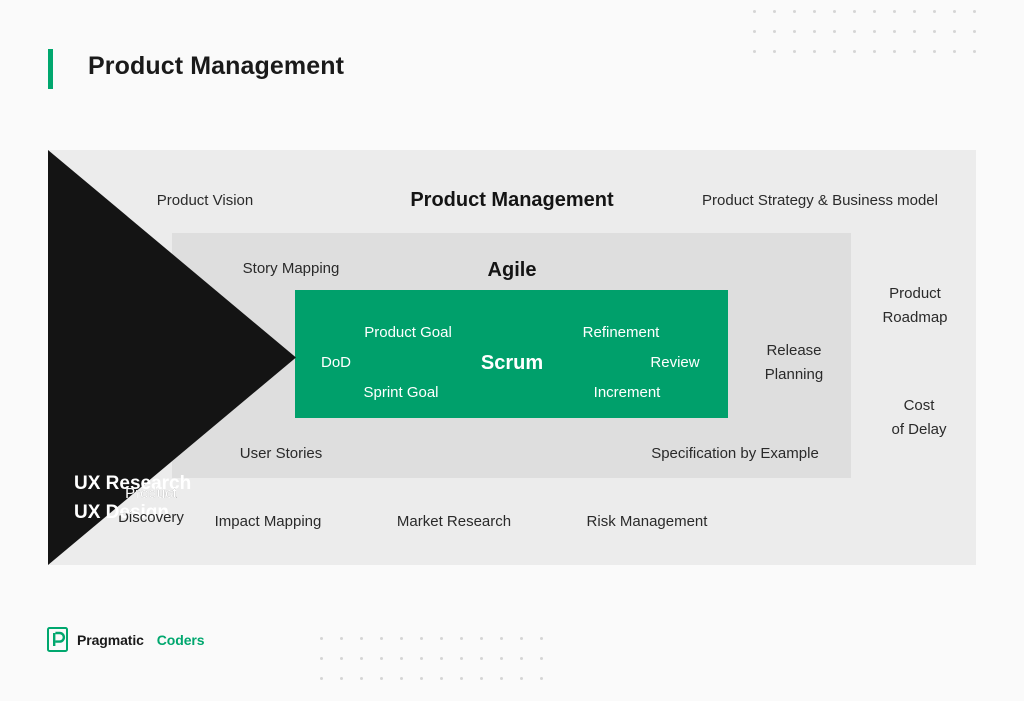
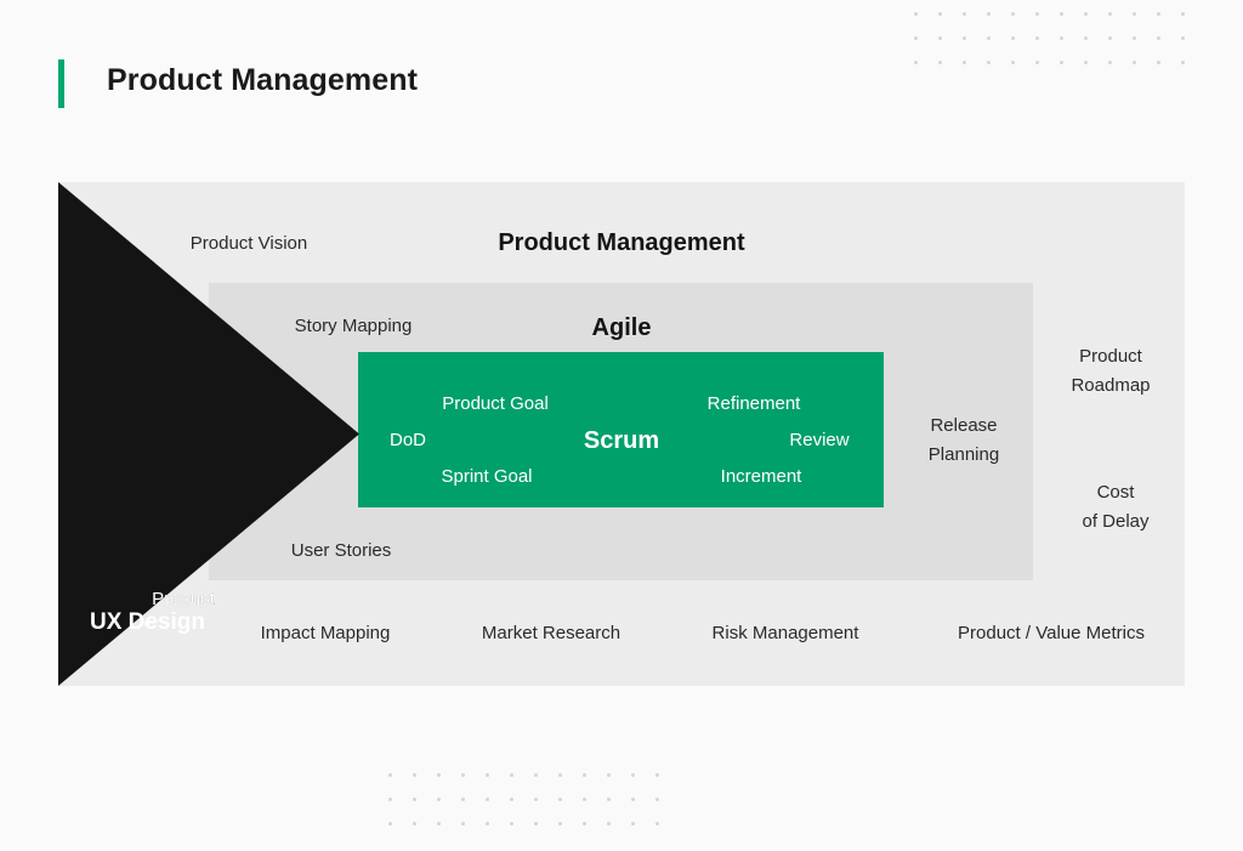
  Product Management
- UX Research
  UX Design
  Product Management
  Product Vision
- Product Strategy & Business model
  Product
  Roadmap
  Cost
  of Delay
  Product
- Discovery
  Impact Mapping
  Market Research
  Risk Management
+ Product / Value Metrics
  Agile
  Story Mapping
  Release
  Planning
  User Stories
- Specification by Example
  Scrum
  Product Goal
  DoD
  Sprint Goal
  Refinement
  Review
  Increment
- Pragmatic
- Coders
